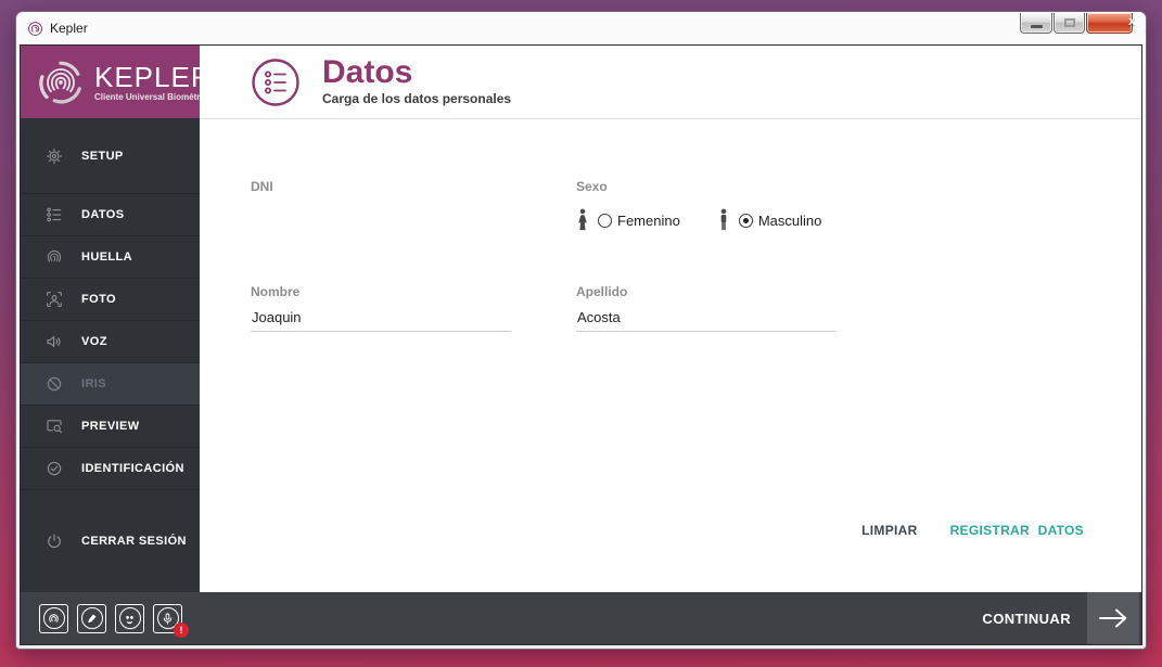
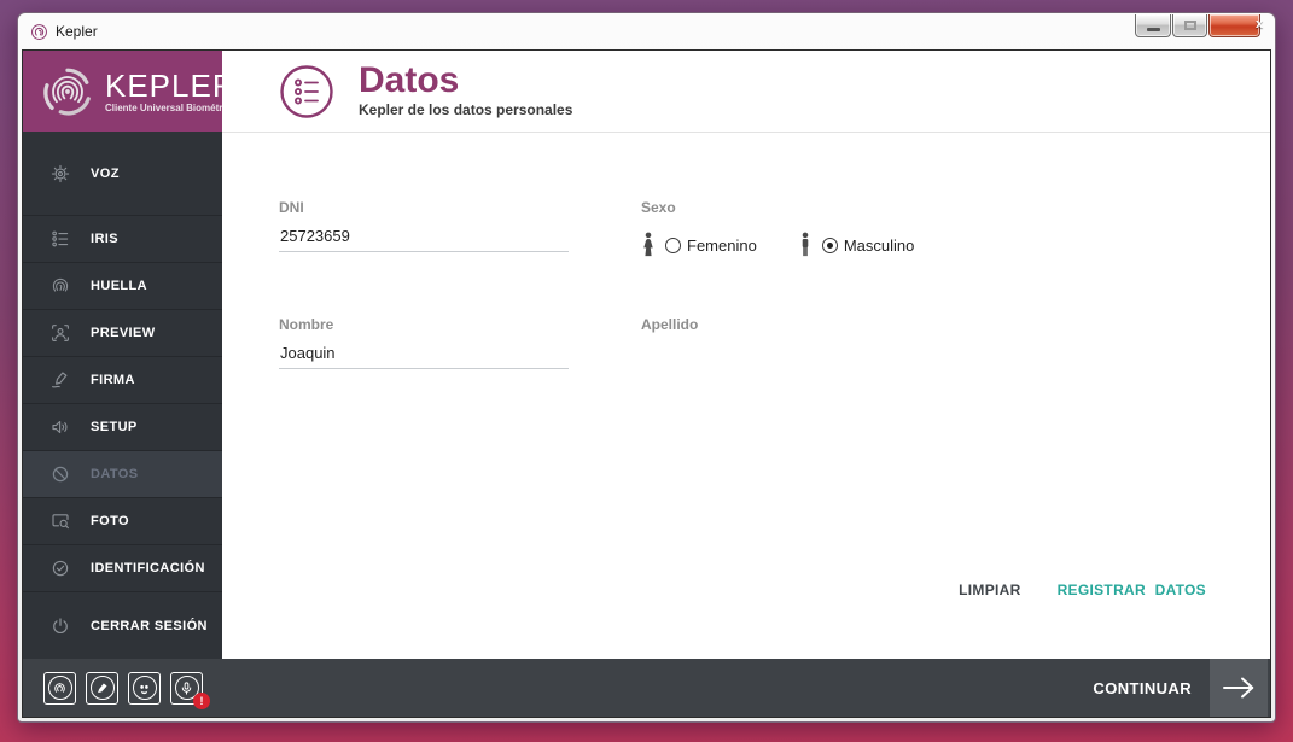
  Kepler
  x
  KEPLE
  Cliente Universal Biométr
- SETUP
+ VOZ
- DATOS
+ IRIS
  HUELLA
- FOTO
+ PREVIEW
+ FIRMA
- VOZ
+ SETUP
- IRIS
+ DATOS
- PREVIEW
+ FOTO
  IDENTIFICACIÓN
  CERRAR SESIÓN
  Datos
- Carga de los datos personales
+ Kepler de los datos personales
  DNI
+ 25723659
  Sexo
  Femenino
  Masculino
  Nombre
  Joaquin
  Apellido
- Acosta
  LIMPIAR
  REGISTRAR DATOS
  !
  CONTINUAR
